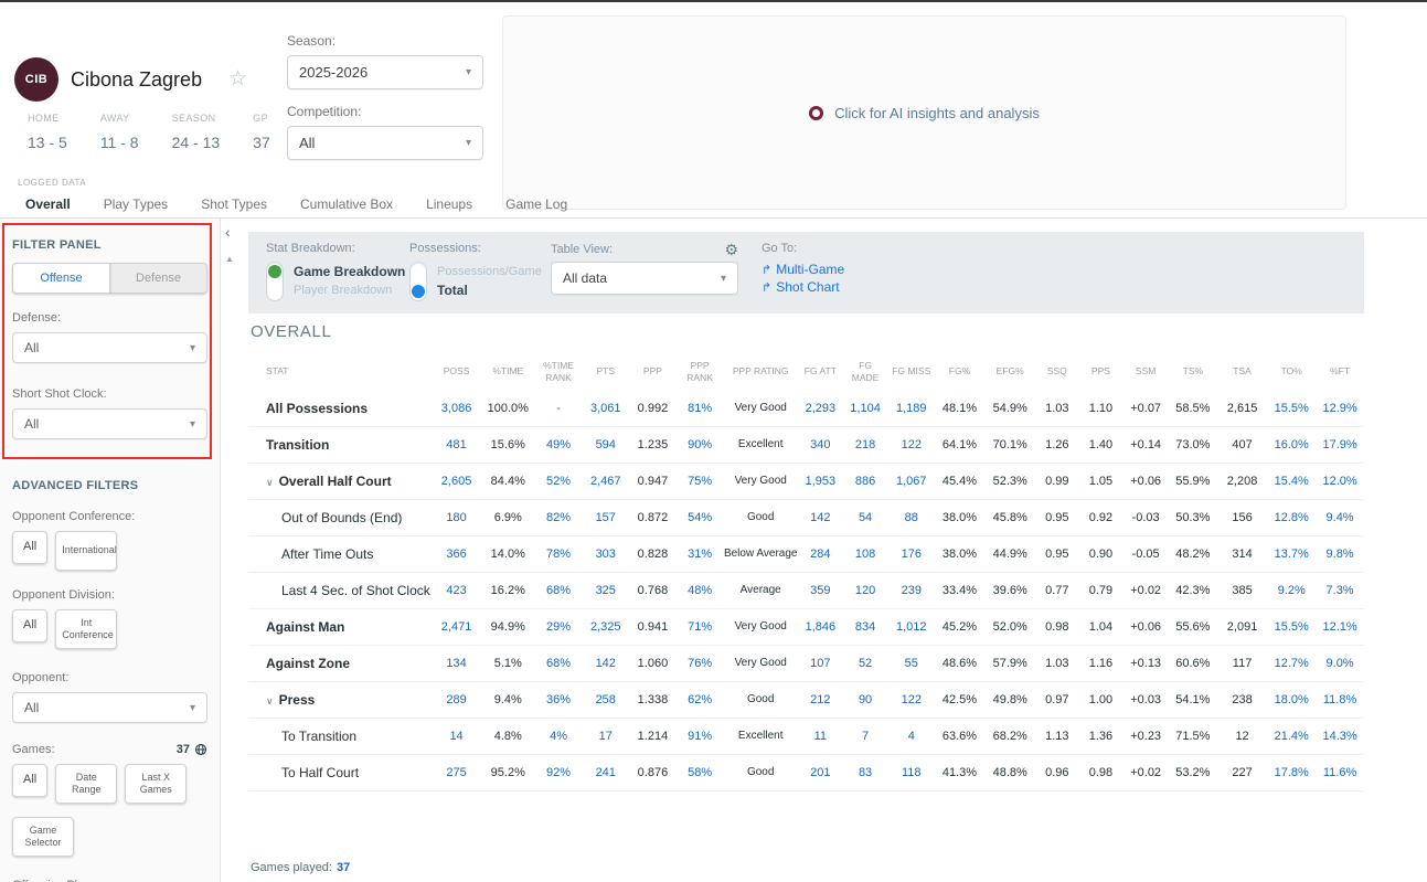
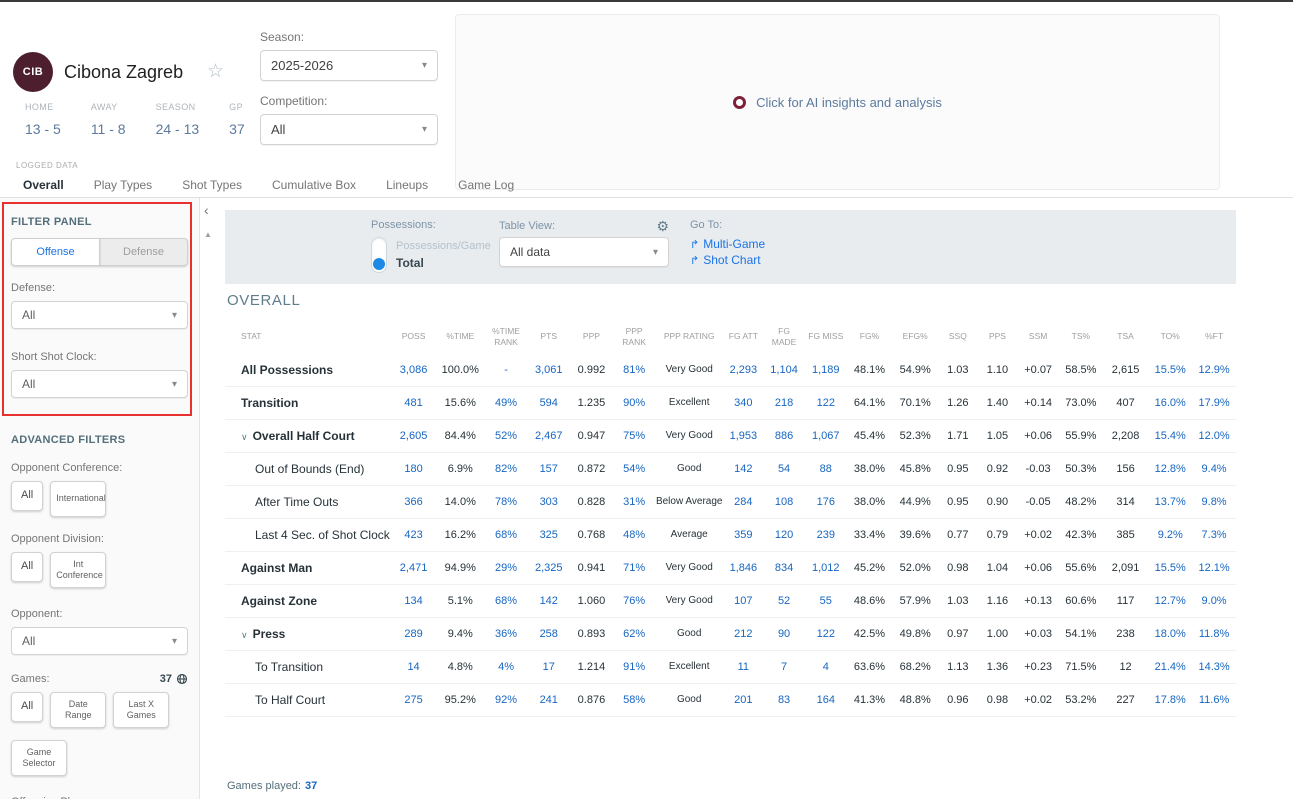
  CIB
  Cibona Zagreb
  ☆
  HOME
  13 - 5
  AWAY
  11 - 8
  SEASON
  24 - 13
  GP
  37
  Season:
  2025-2026
  ▾
  Competition:
  All
  ▾
  Click for AI insights and analysis
  LOGGED DATA
  Overall
  Play Types
  Shot Types
  Cumulative Box
  Lineups
  Game Log
  FILTER PANEL
  Offense
  Defense
  Defense:
  All
  ▾
  Short Shot Clock:
  All
  ▾
  ADVANCED FILTERS
  Opponent Conference:
  All
  International
  Opponent Division:
  All
  Int Conference
  Opponent:
  All
  ▾
  Games:
  37
  All
  Date Range
  Last X Games
  Game Selector
  ‹
  ▲
- Stat Breakdown:
- Game Breakdown
- Player Breakdown
  Possessions:
  Possessions/Game
  Total
  Table View:
  ⚙
  All data
  ▾
  Go To:
  ↱
  Multi-Game
  ↱
  Shot Chart
  OVERALL
  STAT	POSS	%TIME	%TIME RANK	PTS	PPP	PPP RANK	PPP RATING	FG ATT	FG MADE	FG MISS	FG%	EFG%	SSQ	PPS	SSM	TS%	TSA	TO%	%FT
  All Possessions	3,086	100.0%	-	3,061	0.992	81%	Very Good	2,293	1,104	1,189	48.1%	54.9%	1.03	1.10	+0.07	58.5%	2,615	15.5%	12.9%
  Transition	481	15.6%	49%	594	1.235	90%	Excellent	340	218	122	64.1%	70.1%	1.26	1.40	+0.14	73.0%	407	16.0%	17.9%
- ∨ Overall Half Court	2,605	84.4%	52%	2,467	0.947	75%	Very Good	1,953	886	1,067	45.4%	52.3%	0.99	1.05	+0.06	55.9%	2,208	15.4%	12.0%
+ ∨ Overall Half Court	2,605	84.4%	52%	2,467	0.947	75%	Very Good	1,953	886	1,067	45.4%	52.3%	1.71	1.05	+0.06	55.9%	2,208	15.4%	12.0%
  Out of Bounds (End)	180	6.9%	82%	157	0.872	54%	Good	142	54	88	38.0%	45.8%	0.95	0.92	-0.03	50.3%	156	12.8%	9.4%
  After Time Outs	366	14.0%	78%	303	0.828	31%	Below Average	284	108	176	38.0%	44.9%	0.95	0.90	-0.05	48.2%	314	13.7%	9.8%
  Last 4 Sec. of Shot Clock	423	16.2%	68%	325	0.768	48%	Average	359	120	239	33.4%	39.6%	0.77	0.79	+0.02	42.3%	385	9.2%	7.3%
  Against Man	2,471	94.9%	29%	2,325	0.941	71%	Very Good	1,846	834	1,012	45.2%	52.0%	0.98	1.04	+0.06	55.6%	2,091	15.5%	12.1%
  Against Zone	134	5.1%	68%	142	1.060	76%	Very Good	107	52	55	48.6%	57.9%	1.03	1.16	+0.13	60.6%	117	12.7%	9.0%
- ∨ Press	289	9.4%	36%	258	1.338	62%	Good	212	90	122	42.5%	49.8%	0.97	1.00	+0.03	54.1%	238	18.0%	11.8%
+ ∨ Press	289	9.4%	36%	258	0.893	62%	Good	212	90	122	42.5%	49.8%	0.97	1.00	+0.03	54.1%	238	18.0%	11.8%
  To Transition	14	4.8%	4%	17	1.214	91%	Excellent	11	7	4	63.6%	68.2%	1.13	1.36	+0.23	71.5%	12	21.4%	14.3%
- To Half Court	275	95.2%	92%	241	0.876	58%	Good	201	83	118	41.3%	48.8%	0.96	0.98	+0.02	53.2%	227	17.8%	11.6%
+ To Half Court	275	95.2%	92%	241	0.876	58%	Good	201	83	164	41.3%	48.8%	0.96	0.98	+0.02	53.2%	227	17.8%	11.6%
  Games played: 37
